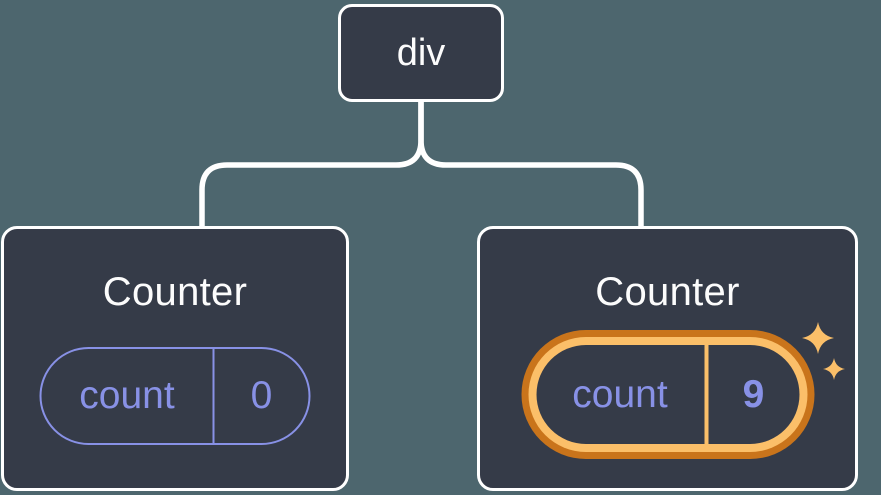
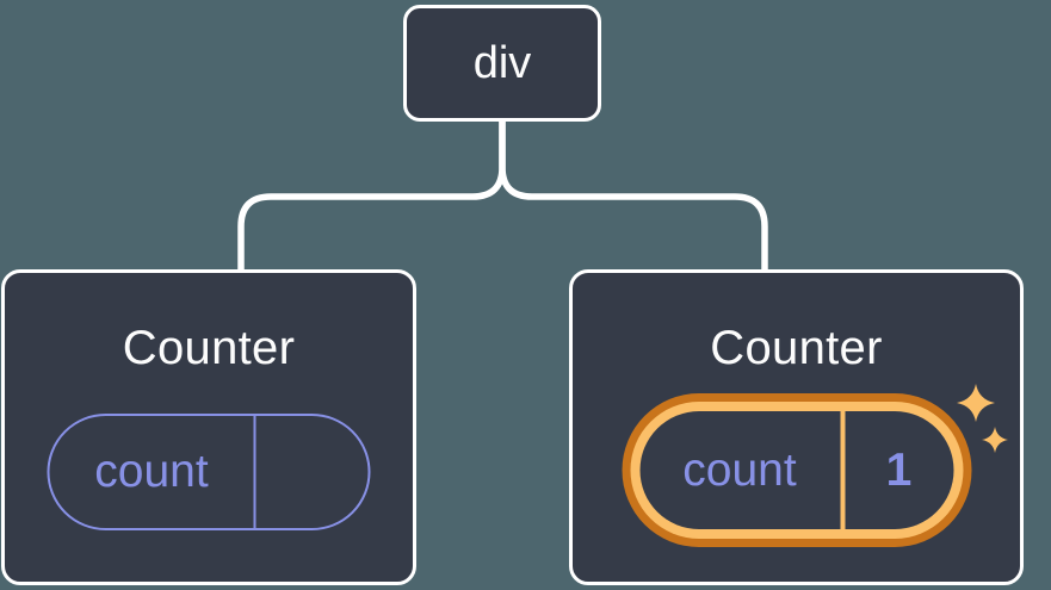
  div
  Counter
  count
- 0
  Counter
  count
- 9
+ 1
